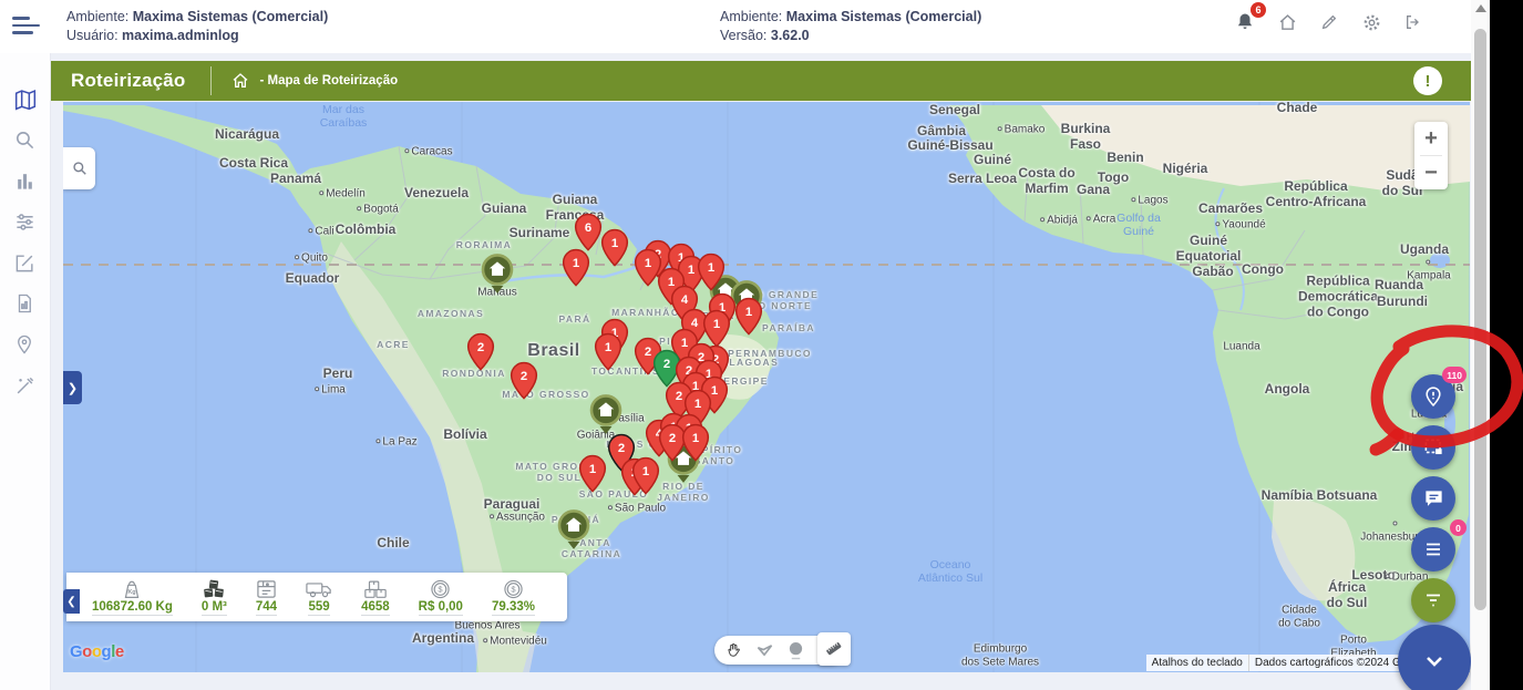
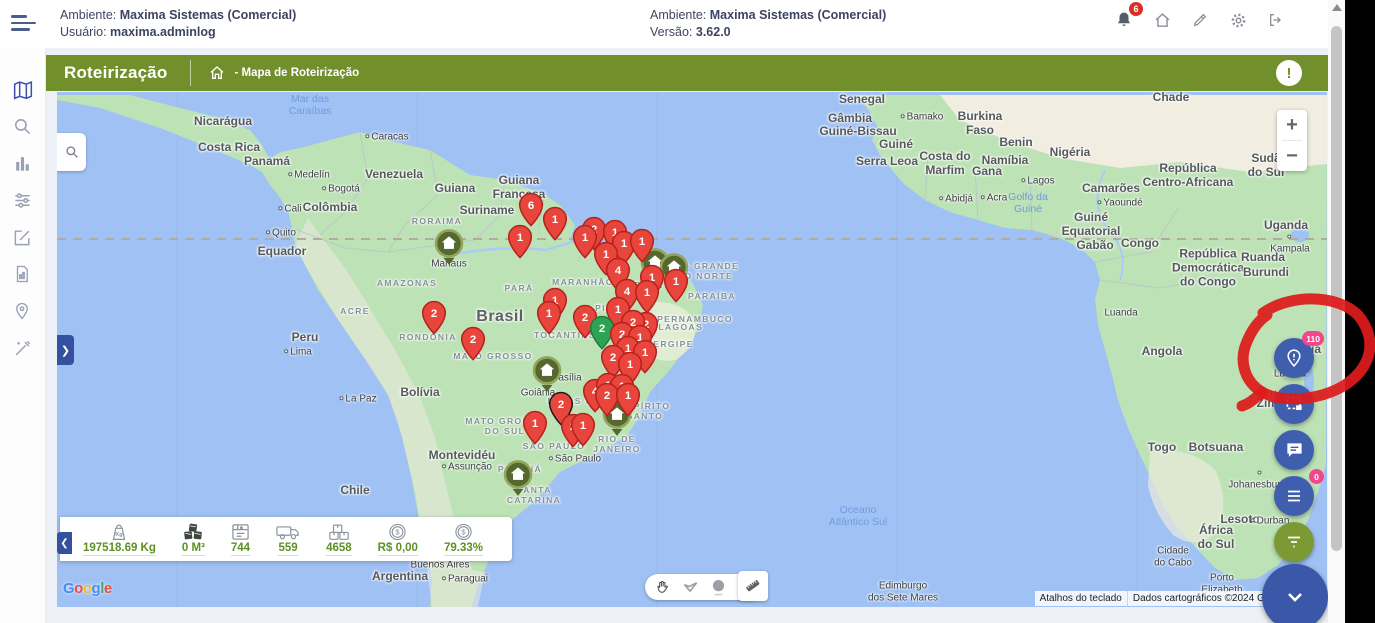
  Ambiente: Maxima Sistemas (Comercial)
  Usuário: maxima.adminlog
  Ambiente: Maxima Sistemas (Comercial)
  Versão: 3.62.0
  6
  Roteirização
  - Mapa de Roteirização
  !
  Nicarágua
  Costa Rica
  Panamá
  Venezuela
  Colômbia
  Equador
  Peru
  Bolívia
  Chile
- Paraguai
+ Montevidéu
  Argentina
  Guiana
  Guiana
  Franca
  Suriname
  Brasil
  Senegal
  Gâmbia
  Guiné-Bissau
  Burkina
  Faso
  Guiné
  Serra Leoa
  Costa do
  Marfim
  Gana
- Togo
+ Namíbia
  Benin
  Nigéria
  Camarões
  República
  Centro-Africana
  Chade
  Sud
  do Sul
  Guiné
  Equatorial
  Gabão
  Congo
  República
  Democrática
  do Congo
  Uganda
  Ruanda
  Burundi
  Angola
- Namíbia
+ Togo
  Botsuana
  Lesoo
  África
  do Sul
  Caracas
  Medelín
  Bogotá
  Cali
  Quito
  Manaus
  Lima
  La Paz
  Assunção
  Buenos Aires
- Montevidéu
+ Paraguai
  São Paulo
  Goiânia
  asília
  Bamako
  Lagos
  Abidjá
  Acra
  Yaoundé
  Kampala
  Luanda
  Johanesbu
  Durban
  Cidade
  do Cabo
  Porto
  Elizabeth
  Edimburgo
  dos Sete Mares
  RORAIMA
  AMAZONAS
  PARÁ
  ACRE
  RONDÔNIA
  MAO GROSSO
  TOCANTI
  MARANHÃO
  O NORTE
  PARAÍBA
  PERNAMBUCO
  LAGOAS
  ERGIPE
  MATO GRO
  DO SUL
  SÃO PAUO
  RIO DE
  JANEIRO
  PÍRITO
  ANTO
  ANTA
  CATARINA
  Mar das
  Caraíbas
  Golfo da
  Guiné
  Oceano
  Atlântico Sul
  6
  1
  1
  1
  1
  1
  1
  1
  4
  1
  1
  4
  1
  1
  1
  2
  2
  2
  1
  2
  2
  2
  2
  1
  1
  2
  1
  1
  4
  2
  1
  2
  1
  1
  ❯
  +
  −
  Google
  Atalhos do teclado
  ❮
- 106872.60 Kg
+ 197518.69 Kg
  0 M³
  744
  559
  4658
  $
  R$ 0,00
  $
  79.33%
  110
  0
